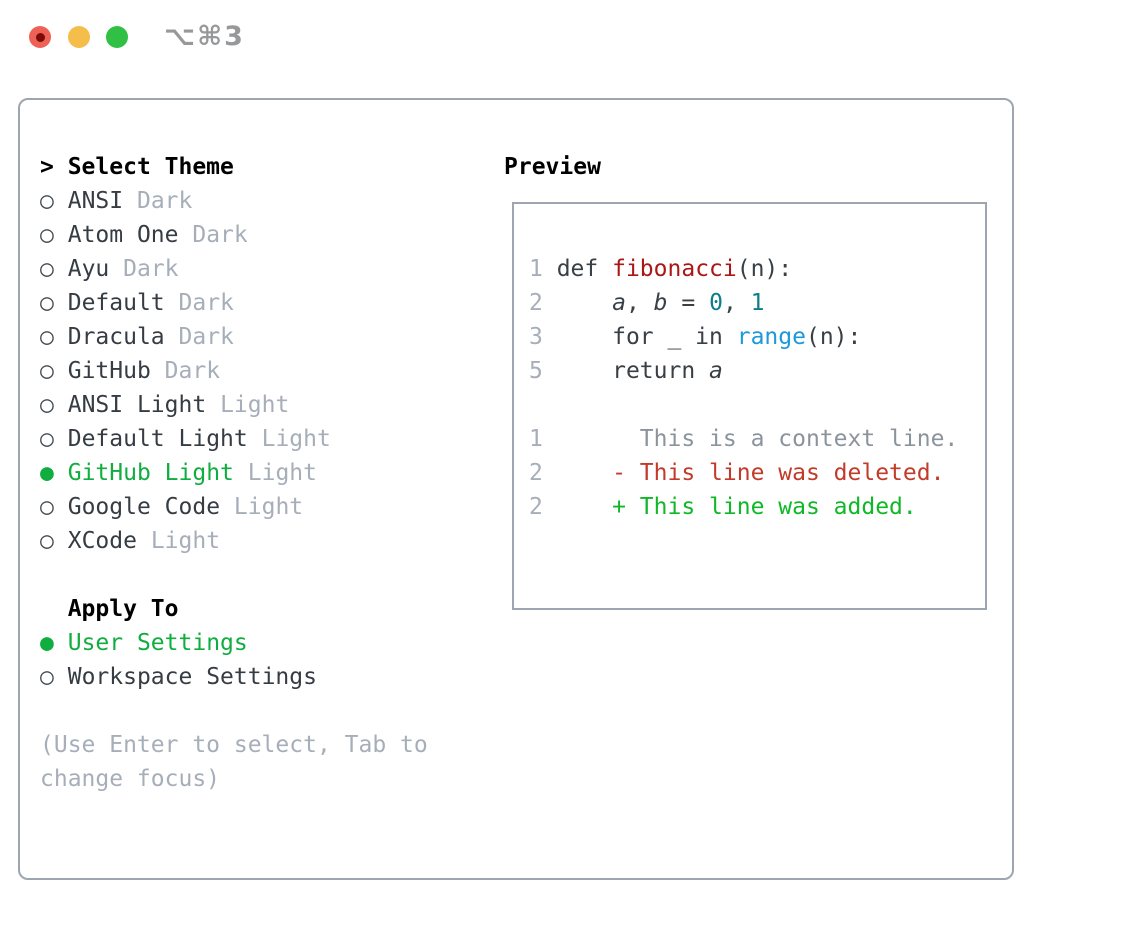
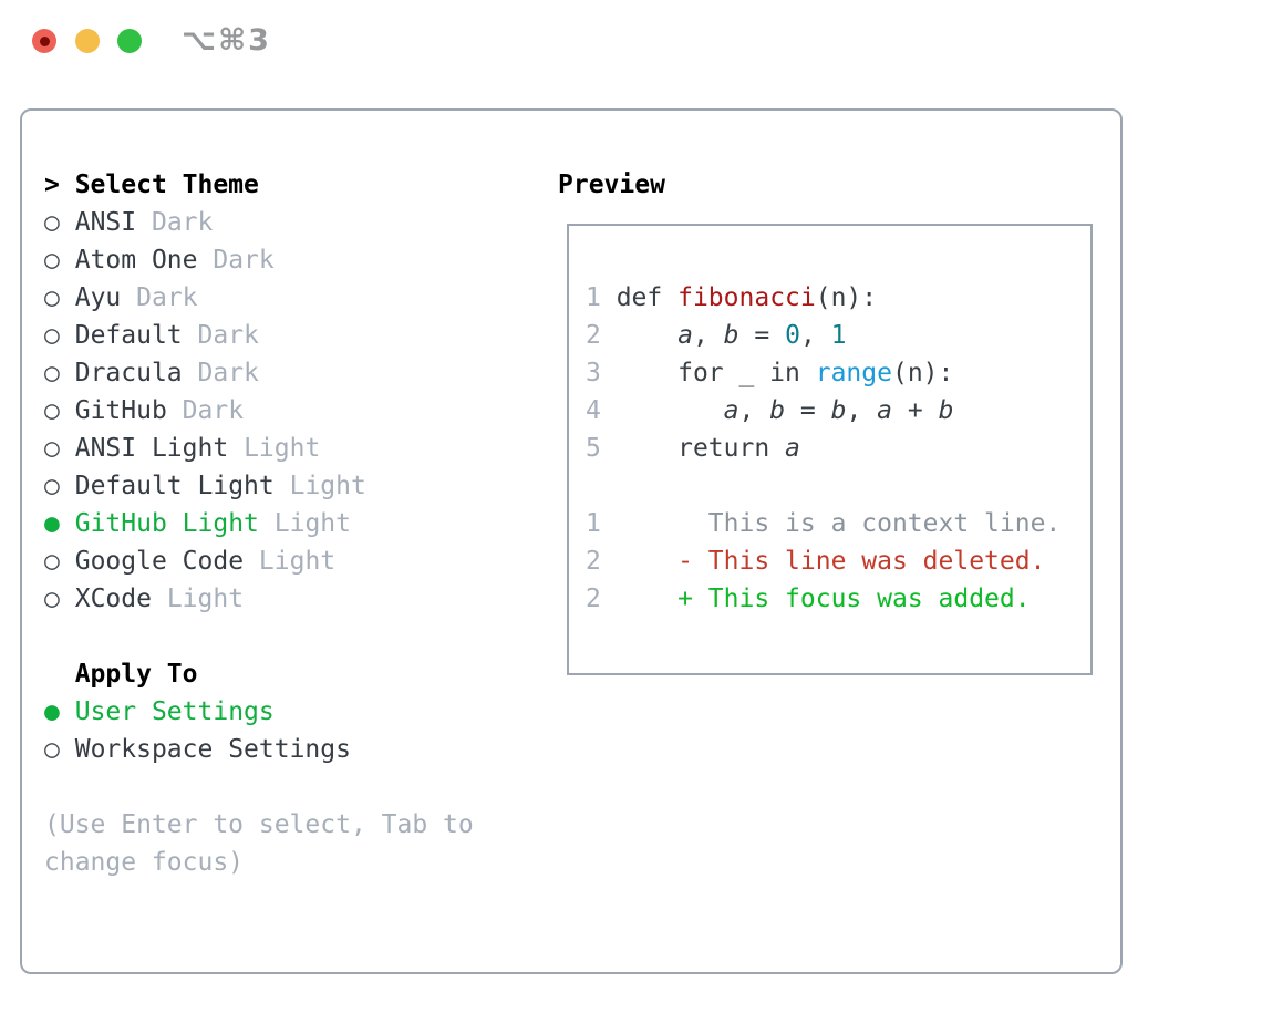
  ⌥⌘3
  > Select Theme
  ○ ANSI Dark
  ○ Atom One Dark
  ○ Ayu Dark
  ○ Default Dark
  ○ Dracula Dark
  ○ GitHub Dark
  ○ ANSI Light Light
  ○ Default Light Light
  ● GitHub Light Light
  ○ Google Code Light
  ○ XCode Light
  Apply To
  ● User Settings
  ○ Workspace Settings
  (Use Enter to select, Tab to change focus)
  Preview
  1 def fibonacci(n):
  2 a, b = 0, 1
  3 for _ in range(n):
+ 4 a, b = b, a + b
  5 return a
  1 This is a context line.
  2 - This line was deleted.
- 2 + This line was added.
+ 2 + This focus was added.
